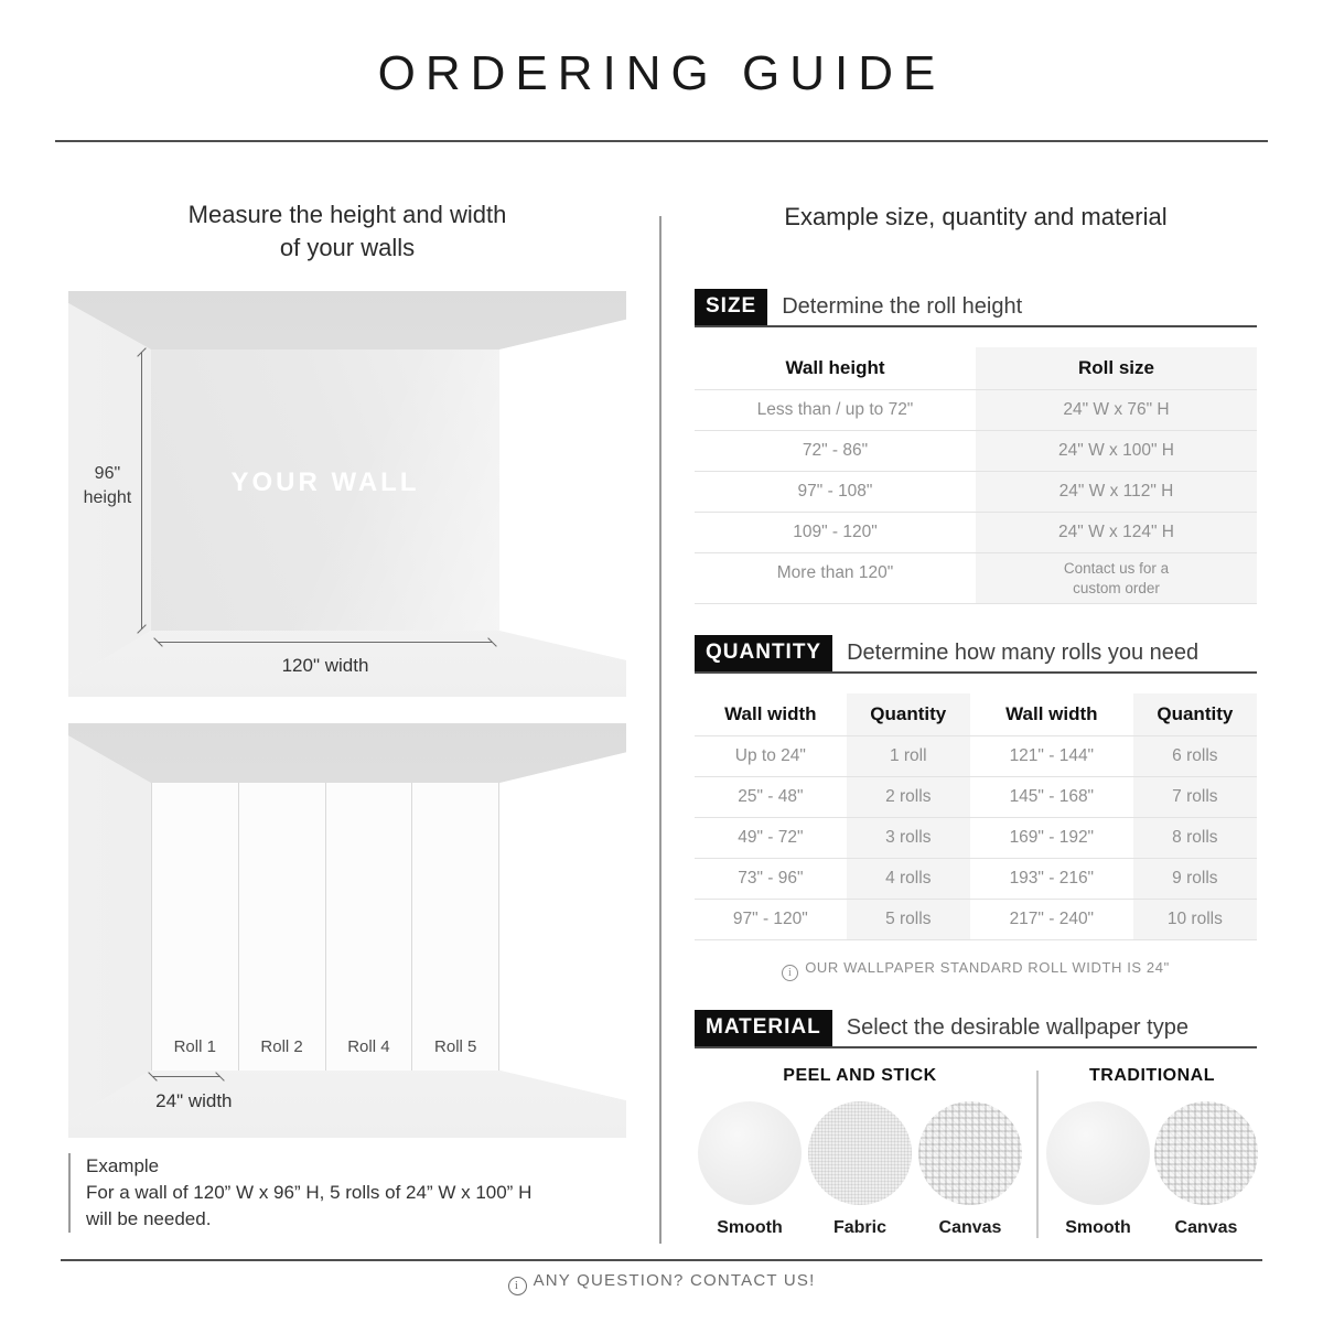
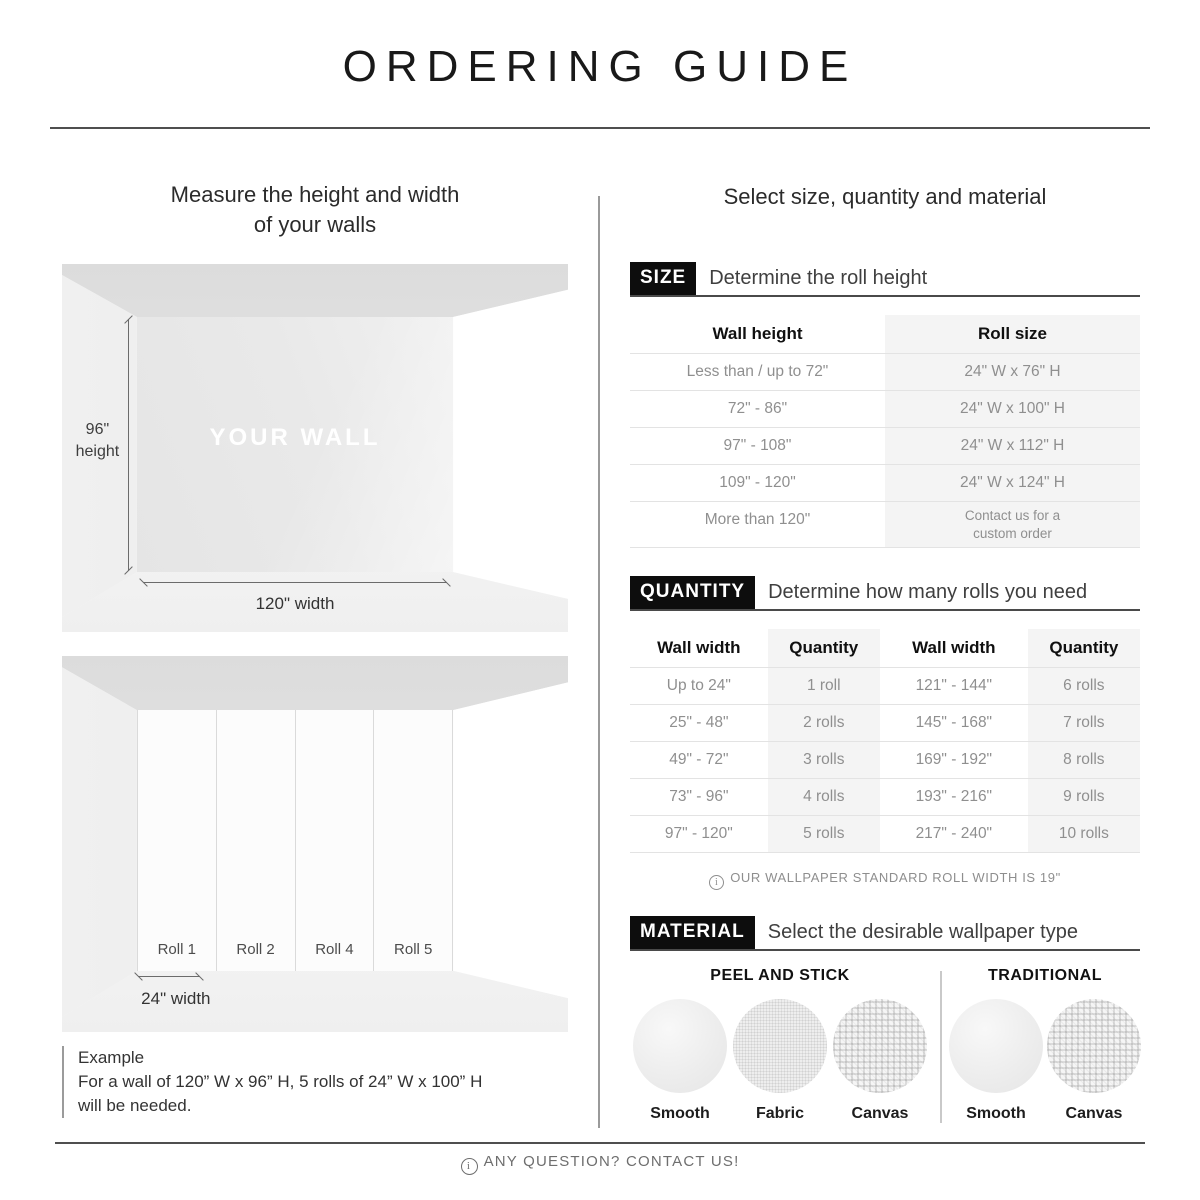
  ORDERING GUIDE
  Measure the height and width
  of your walls
  YOUR WALL
  96"
  height
  120" width
  Roll 1
  Roll 2
  Roll 4
  Roll 5
  24" width
  Example
  For a wall of 120” W x 96” H, 5 rolls of 24” W x 100” H
  will be needed.
- Example size, quantity and material
+ Select size, quantity and material
  SIZE
  Determine the roll height
  Wall height
  Roll size
  Less than / up to 72"
  24" W x 76" H
  72" - 86"
  24" W x 100" H
  97" - 108"
  24" W x 112" H
  109" - 120"
  24" W x 124" H
  More than 120"
  Contact us for a custom order
  QUANTITY
  Determine how many rolls you need
  Wall width
  Quantity
  Wall width
  Quantity
  Up to 24"
  1 roll
  121" - 144"
  6 rolls
  25" - 48"
  2 rolls
  145" - 168"
  7 rolls
  49" - 72"
  3 rolls
  169" - 192"
  8 rolls
  73" - 96"
  4 rolls
  193" - 216"
  9 rolls
  97" - 120"
  5 rolls
  217" - 240"
  10 rolls
- i OUR WALLPAPER STANDARD ROLL WIDTH IS 24"
+ i OUR WALLPAPER STANDARD ROLL WIDTH IS 19"
  MATERIAL
  Select the desirable wallpaper type
  PEEL AND STICK
  Smooth
  Fabric
  Canvas
  TRADITIONAL
  Smooth
  Canvas
  i ANY QUESTION? CONTACT US!
